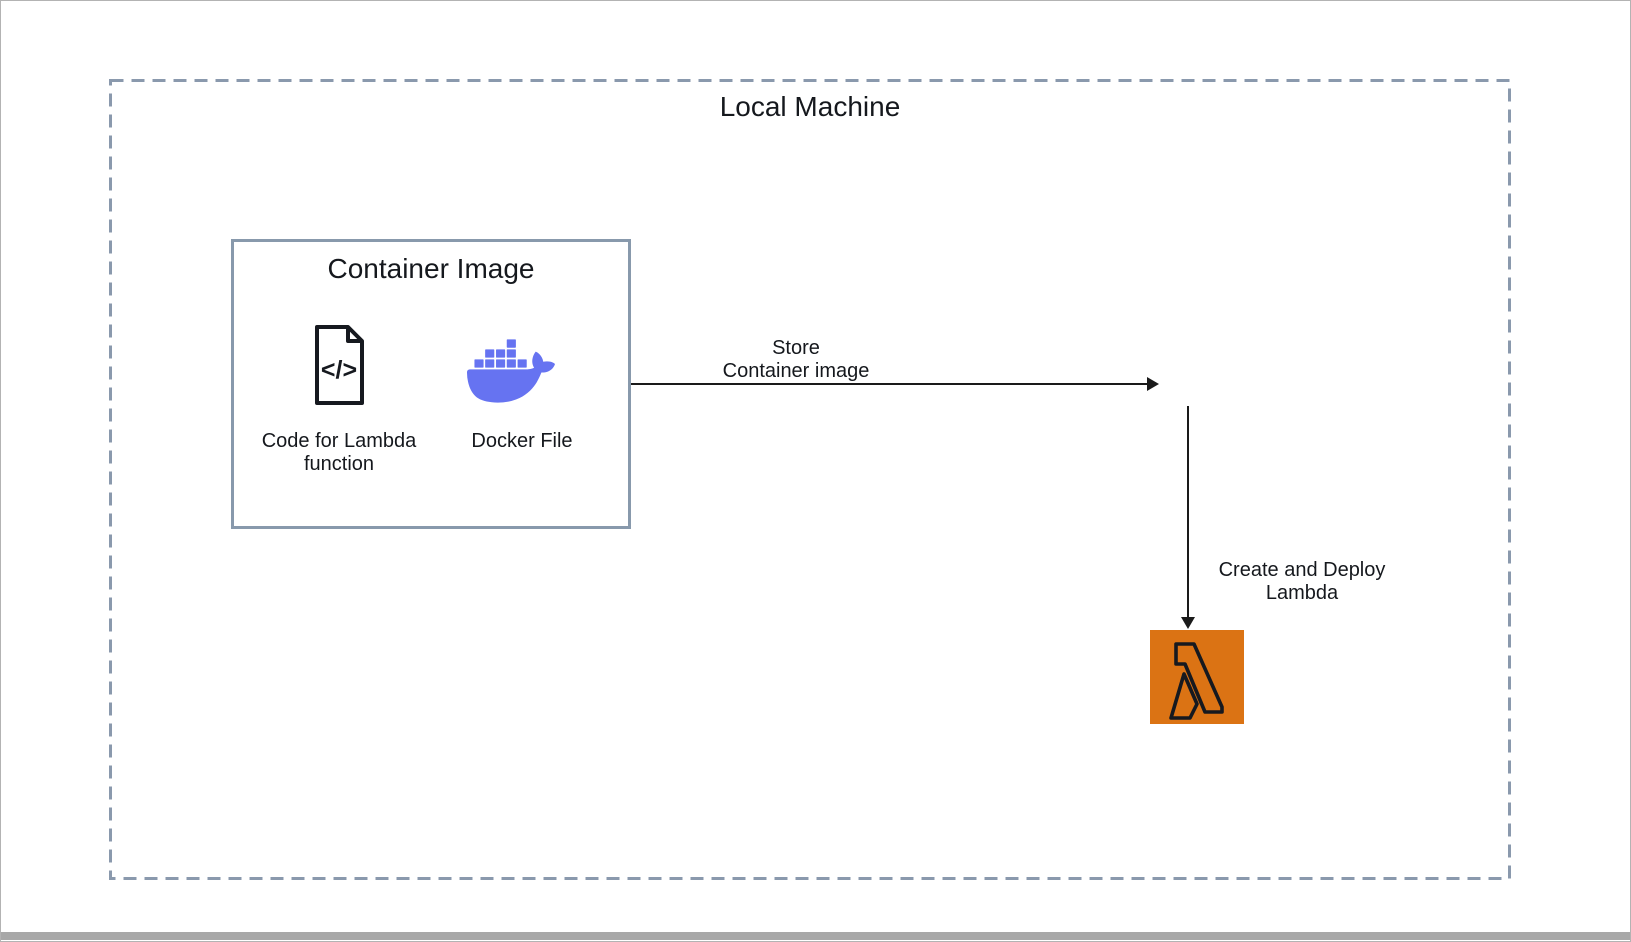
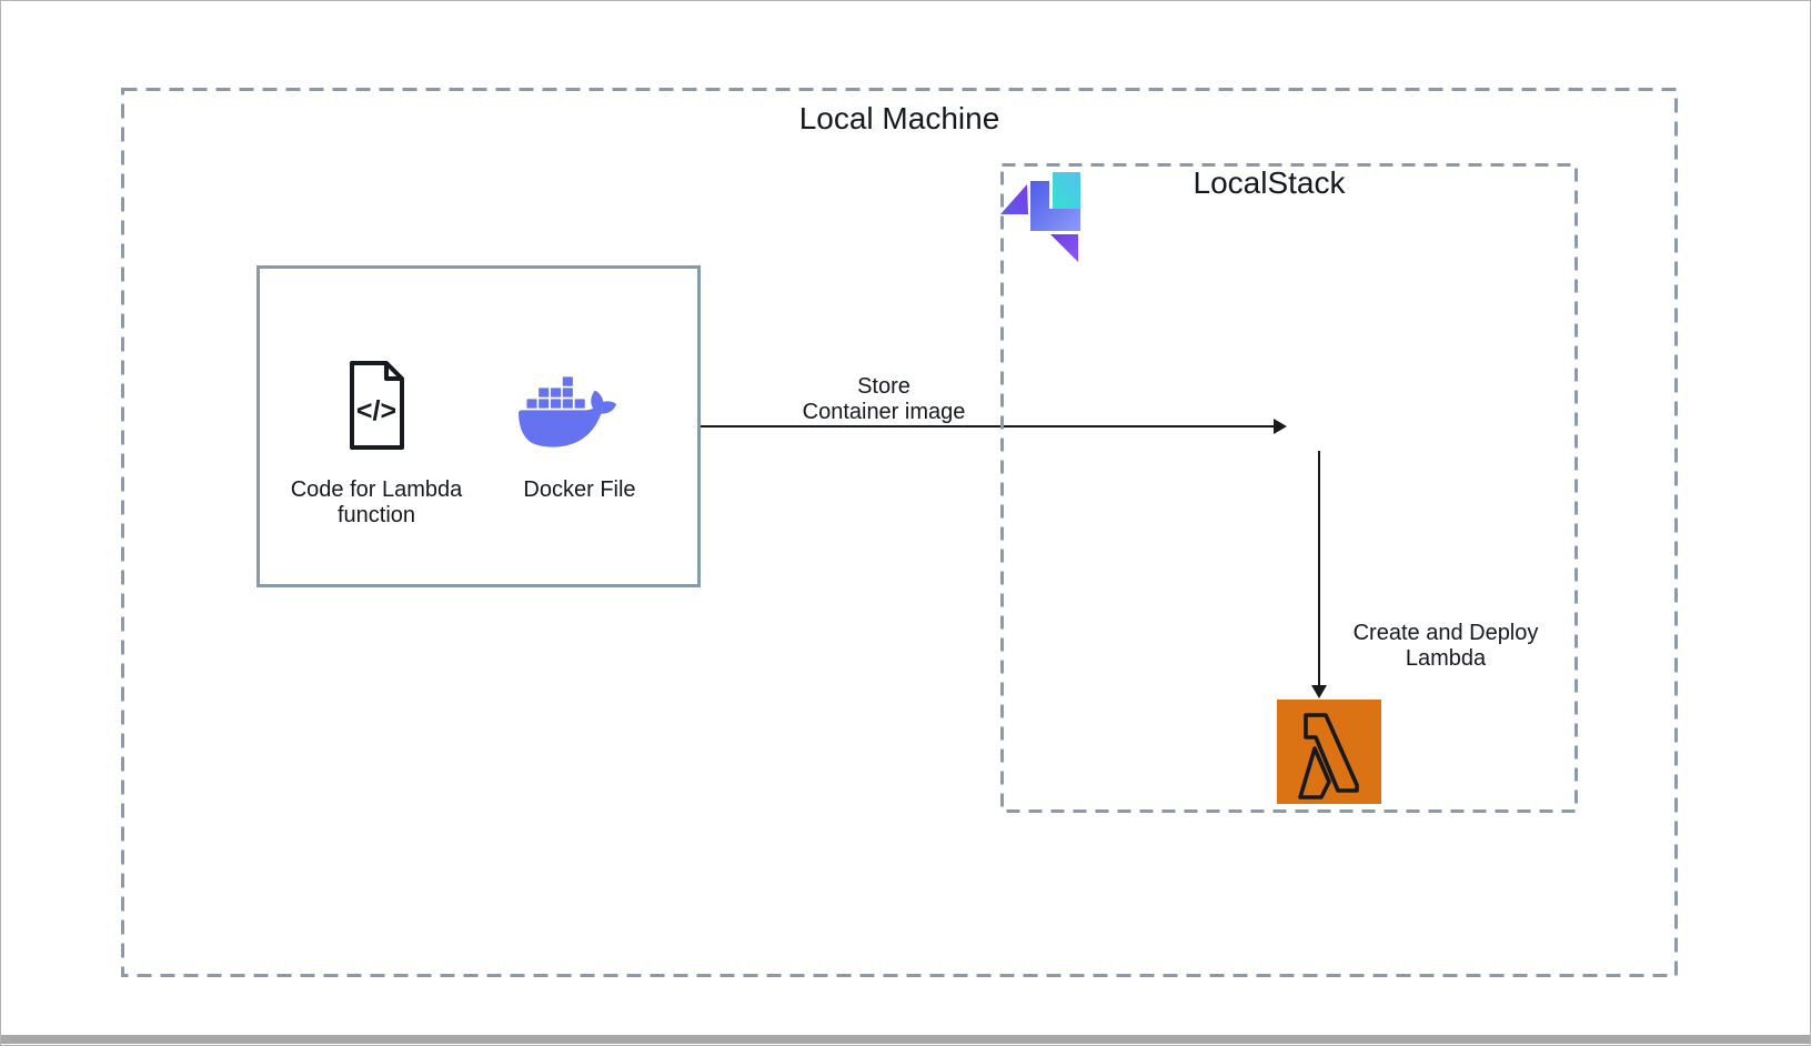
  Local Machine
- Container Image
  </>
  Code for Lambda
  function
  Docker File
  Store
  Container image
+ LocalStack
  Create and Deploy
  Lambda
